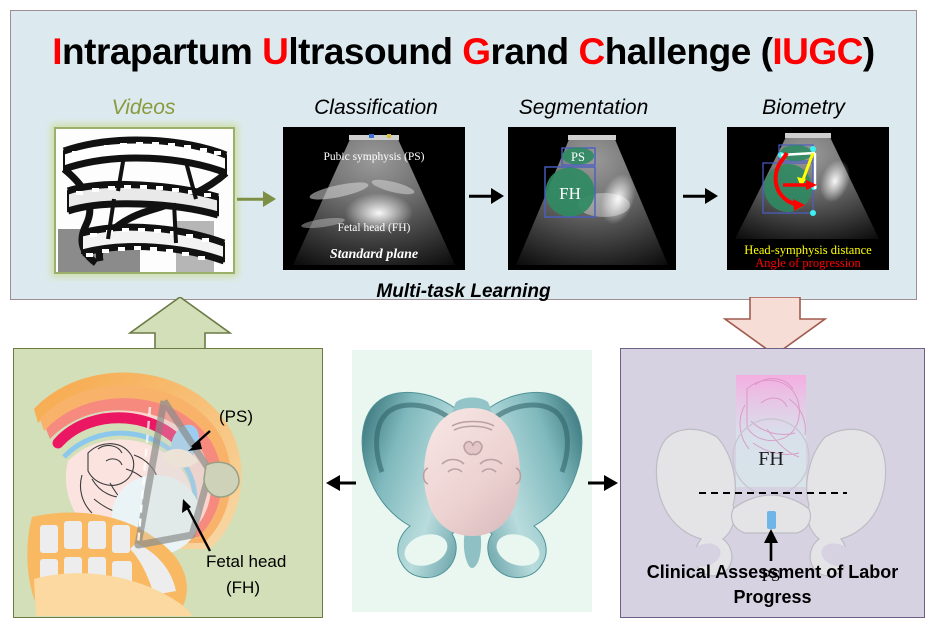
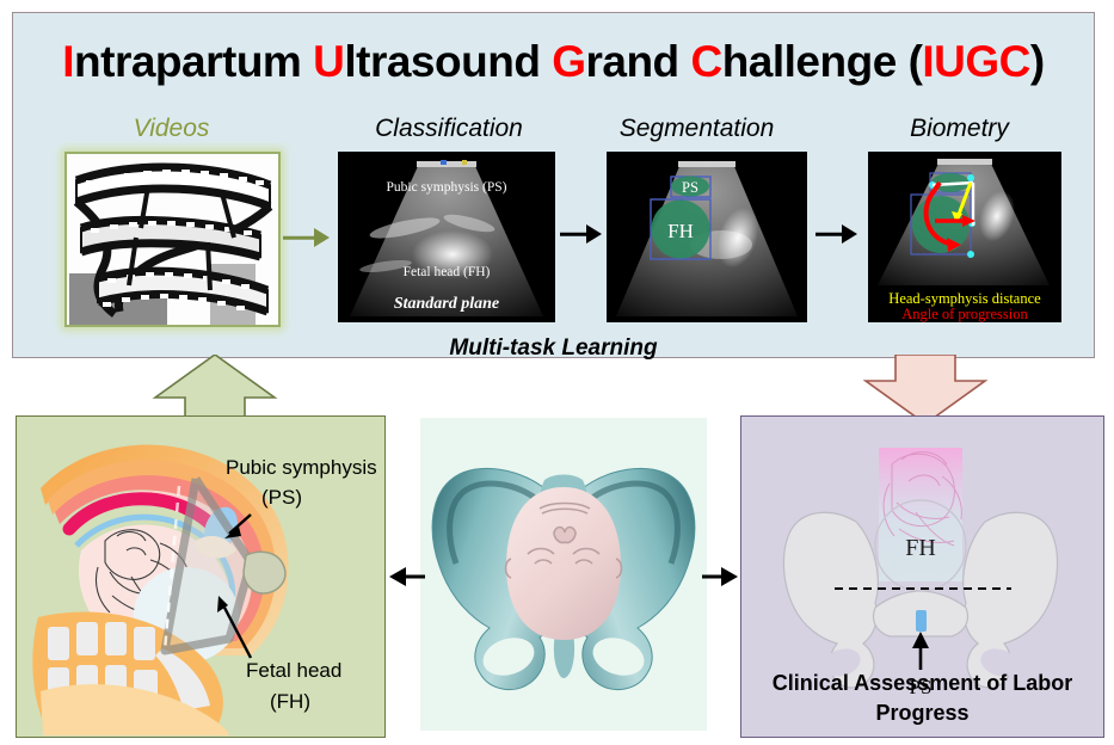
  Intrapartum Ultrasound Grand Challenge (IUGC)
  Videos
  Classification
  Segmentation
  Biometry
  Pubic symphysis (PS)
  Fetal head (FH)
  Standard plane
  PS
  FH
  Head-symphysis distance
  Angle of progression
  Multi-task Learning
+ Pubic symphysis
  (PS)
  Fetal head
  (FH)
  FH
  PS
  Clinical Assessment of Labor
  Progress
